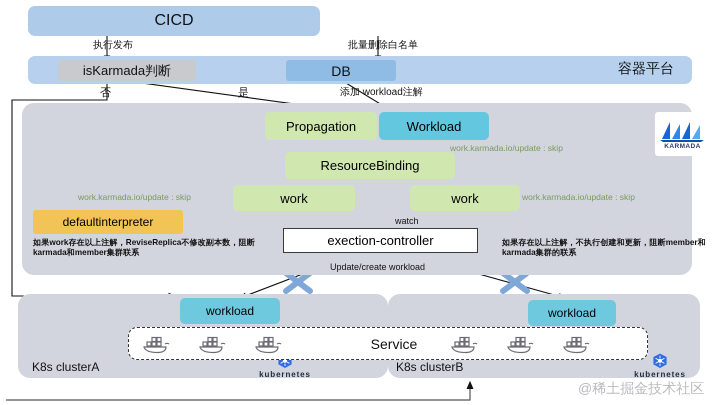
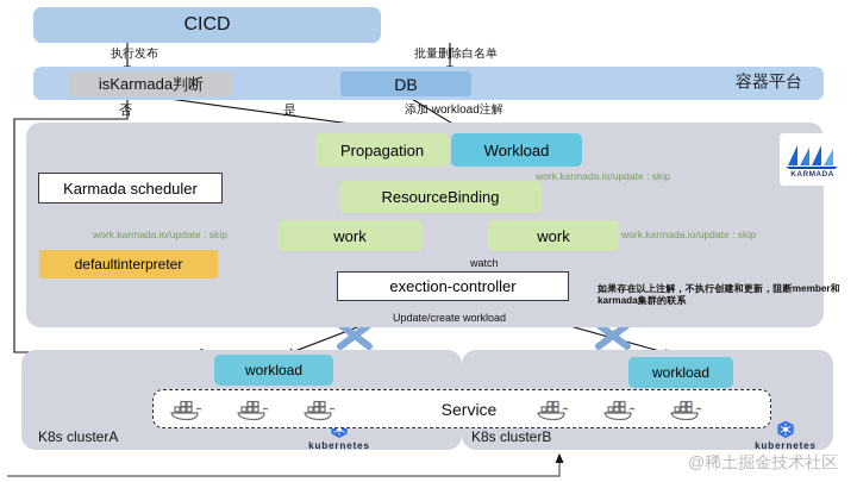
  CICD
  执行发布
  批量删除白名单
  容器平台
  isKarmada判断
  DB
  否
  是
  添加 workload注解
  Propagation
  Workload
  work.karmada.io/update : skip
  ResourceBinding
+ Karmada scheduler
  work.karmada.io/update : skip
  work.karmada.io/update : skip
  work
  work
  watch
  defaultinterpreter
- 如果work存在以上注解，ReviseReplica不修改副本数，阻断karmada和member集群联系
  exection-controller
  如果存在以上注解，不执行创建和更新，阻断member和karmada集群的联系
  Update/create workload
  workload
  K8s clusterA
  kubernetes
  workload
  K8s clusterB
  kubernetes
  Service
  @稀土掘金技术社区
